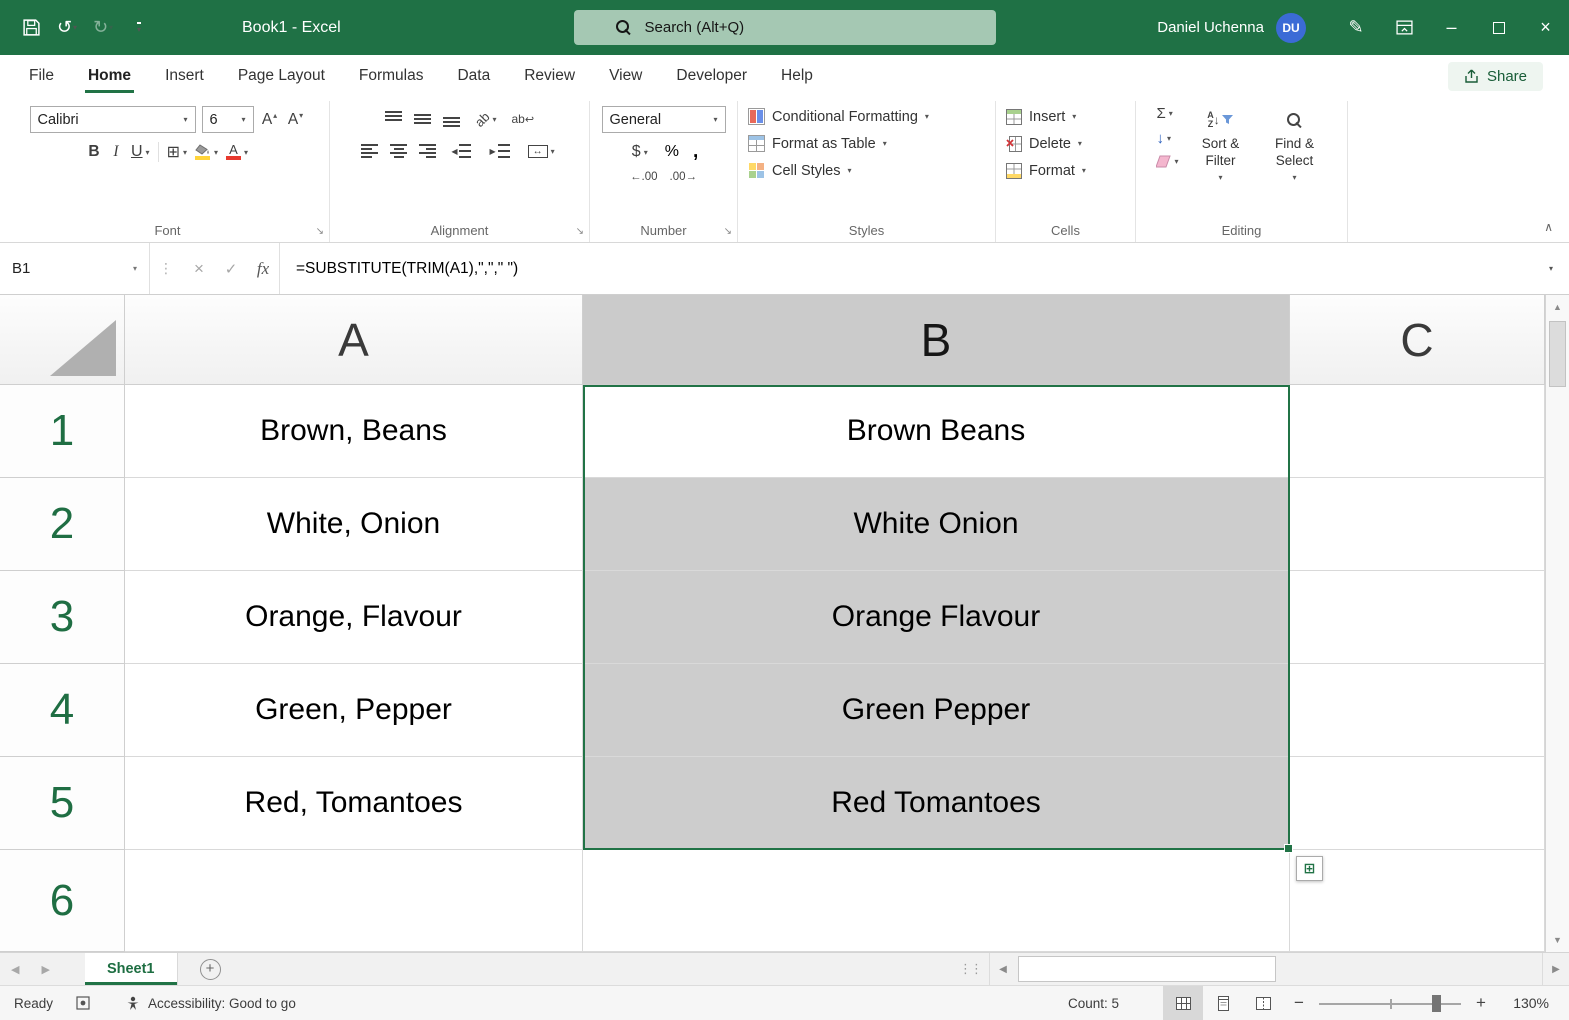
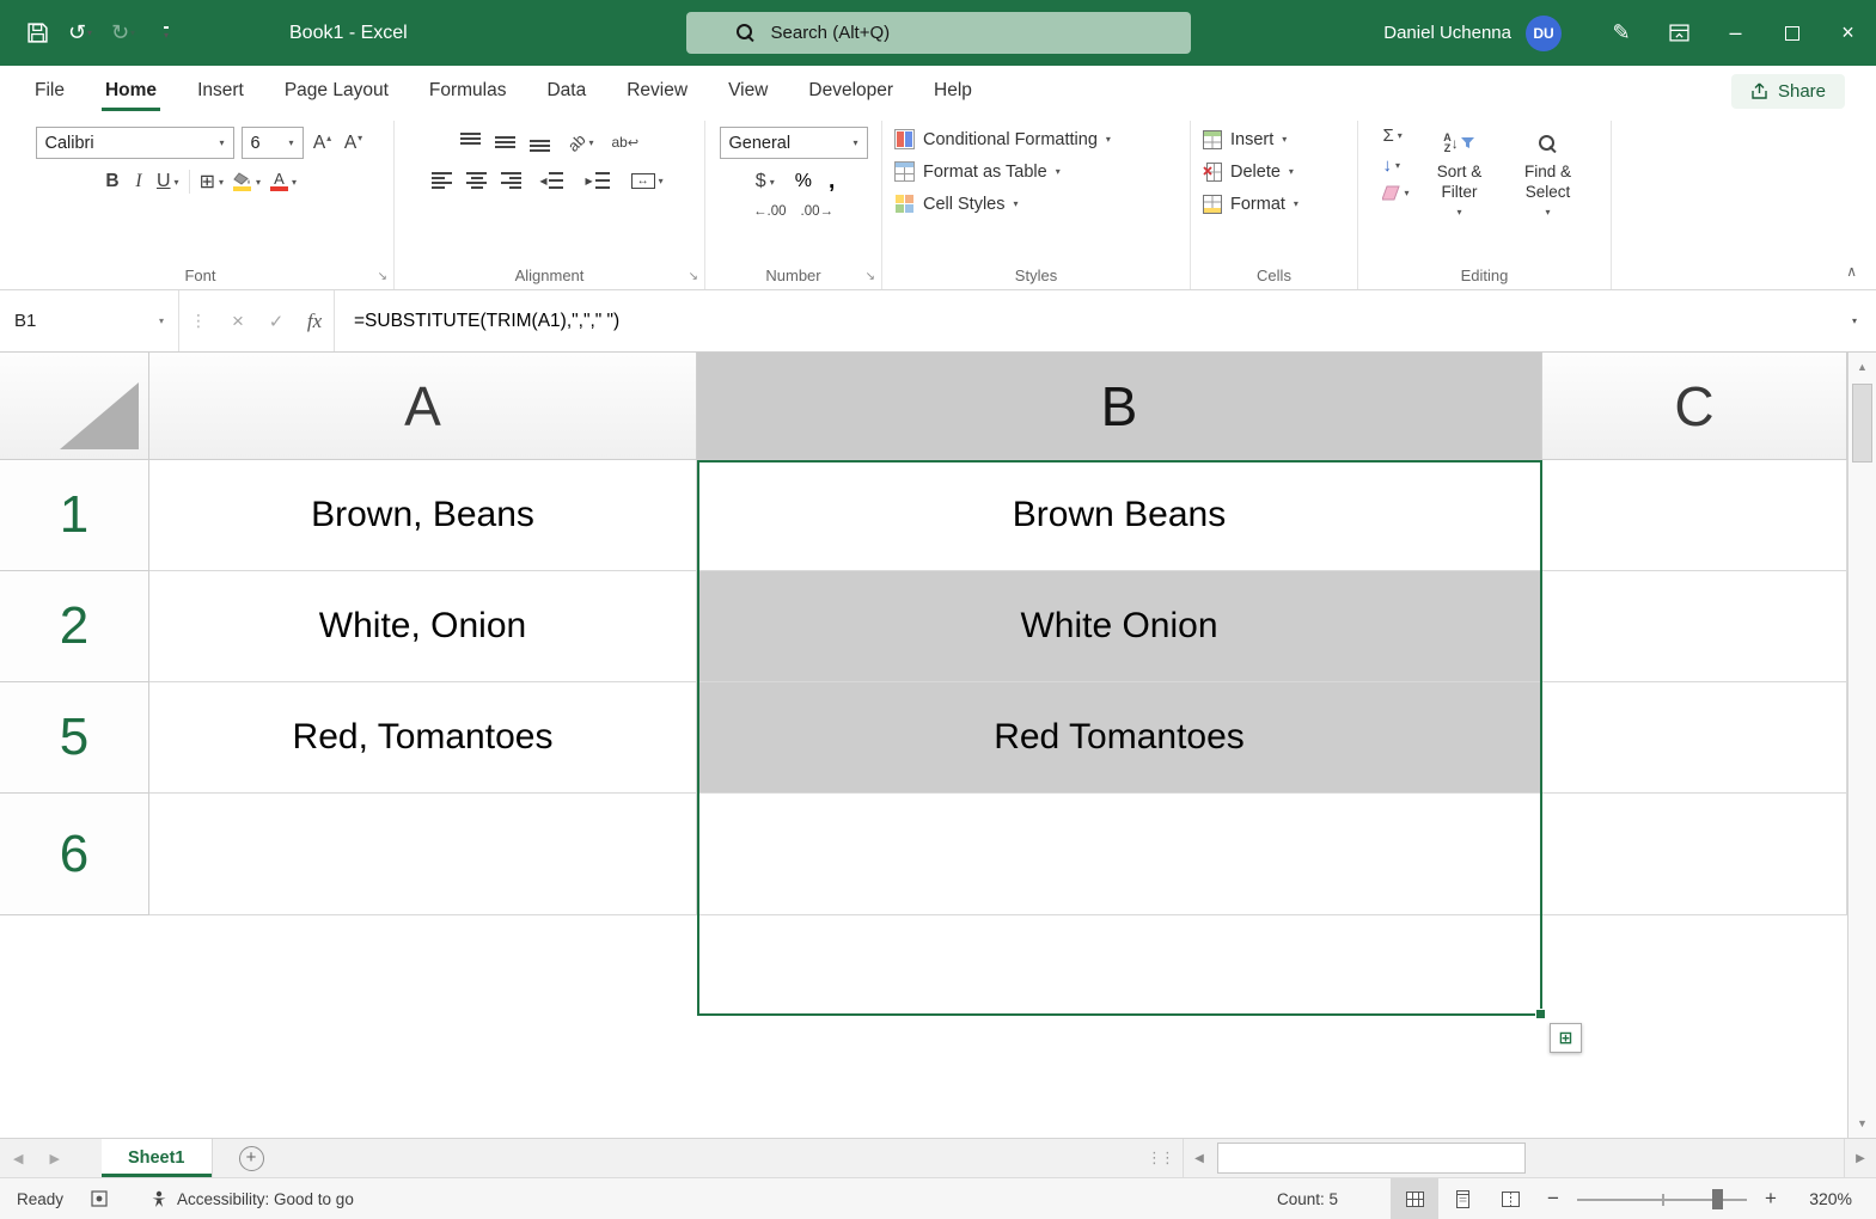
  ↺
  ↻
  Book1 - Excel
  Search (Alt+Q)
  Daniel Uchenna
  DU
  ✎
  –
  ×
  File
  Home
  Insert
  Page Layout
  Formulas
  Data
  Review
  View
  Developer
  Help
  Share
  Calibri
  6
  A
  ▴
  A
  ▾
  B
  I
  U
  ⊞
  A
  Font
  ab
  Alignment
  General
  $
  %
  ,
  ←.00
  .00→
  Number
  Conditional Formatting
  Format as Table
  Cell Styles
  Styles
  Insert
  Delete
  Format
  Cells
  Σ
  A
  Z
  Sort & Filter
  Find & Select
  Editing
  B1
  fx
  =SUBSTITUTE(TRIM(A1),","," ")
  A
  B
  C
  1
  Brown, Beans
  Brown Beans
  2
  White, Onion
  White Onion
- 3
- Orange, Flavour
- Orange Flavour
- 4
- Green, Pepper
- Green Pepper
  5
  Red, Tomantoes
  Red Tomantoes
  6
  ⊞
  Sheet1
  Ready
  Accessibility: Good to go
  Count: 5
- 130%
+ 320%
